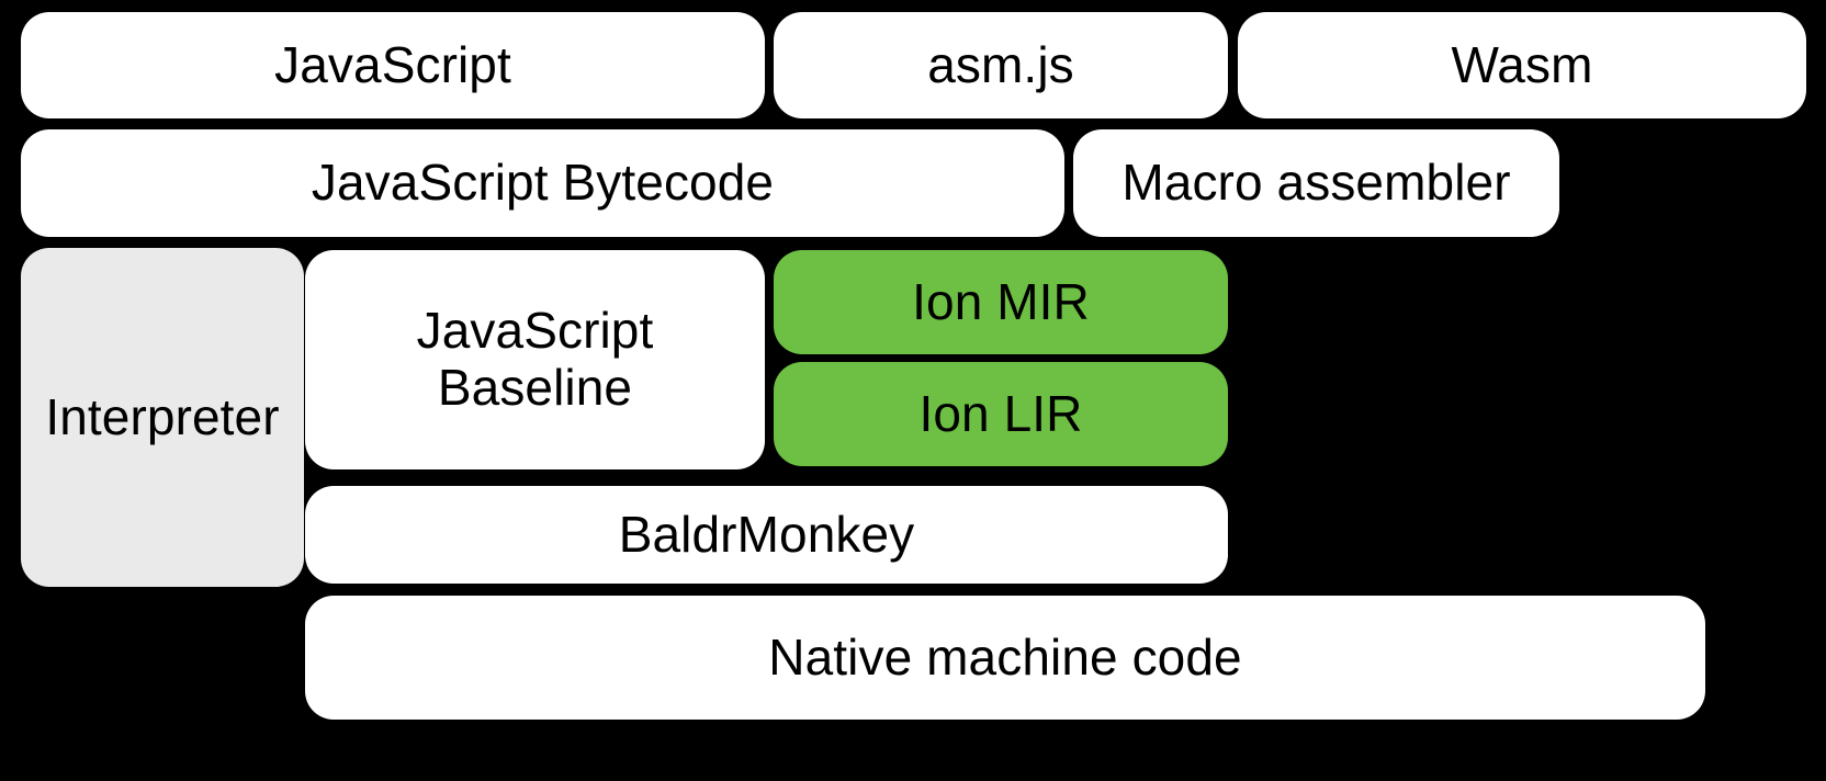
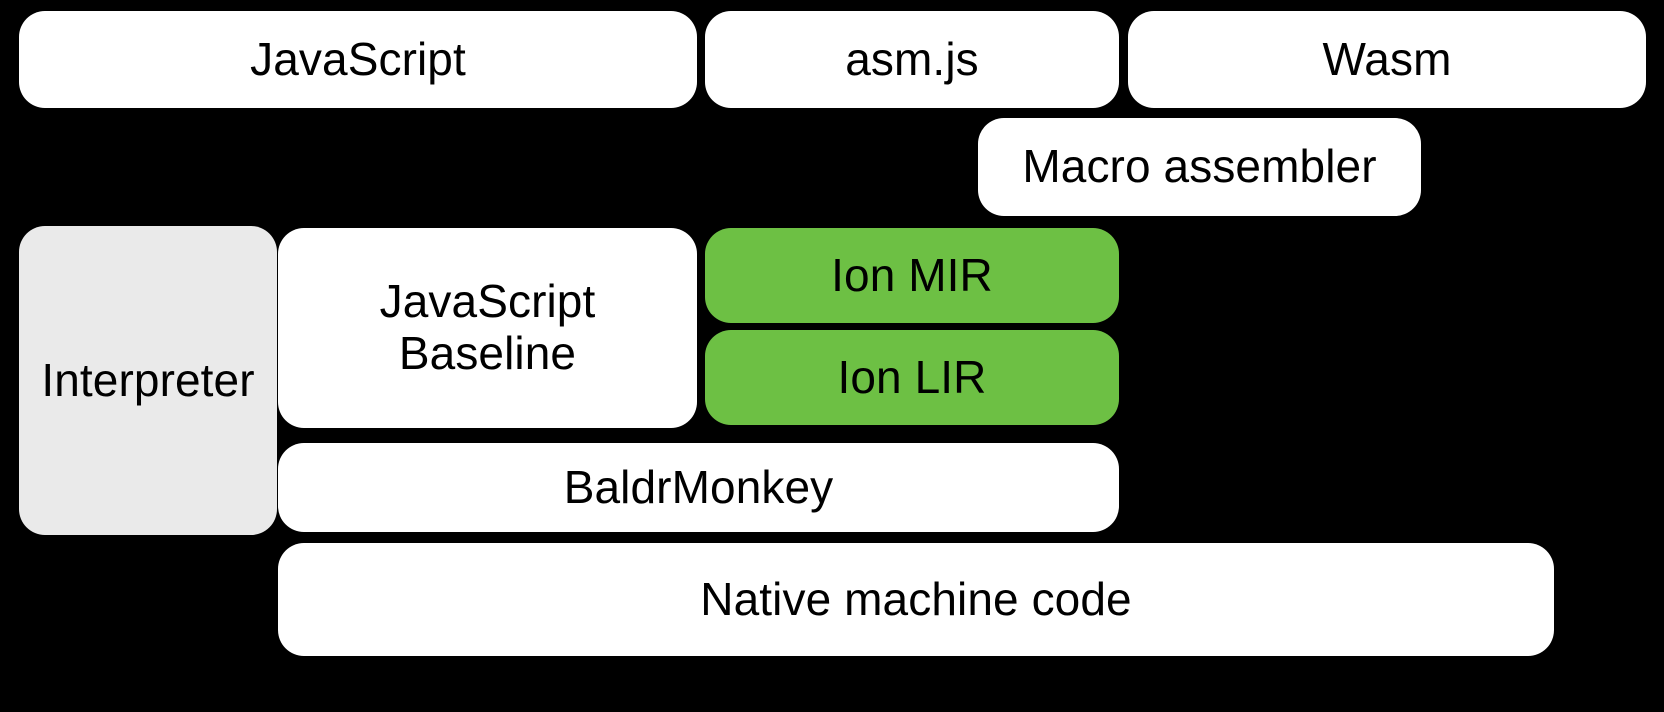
  JavaScript
  asm.js
  Wasm
- JavaScript Bytecode
  Macro assembler
  Interpreter
  JavaScript
  Baseline
  Ion MIR
  Ion LIR
  BaldrMonkey
  Native machine code
